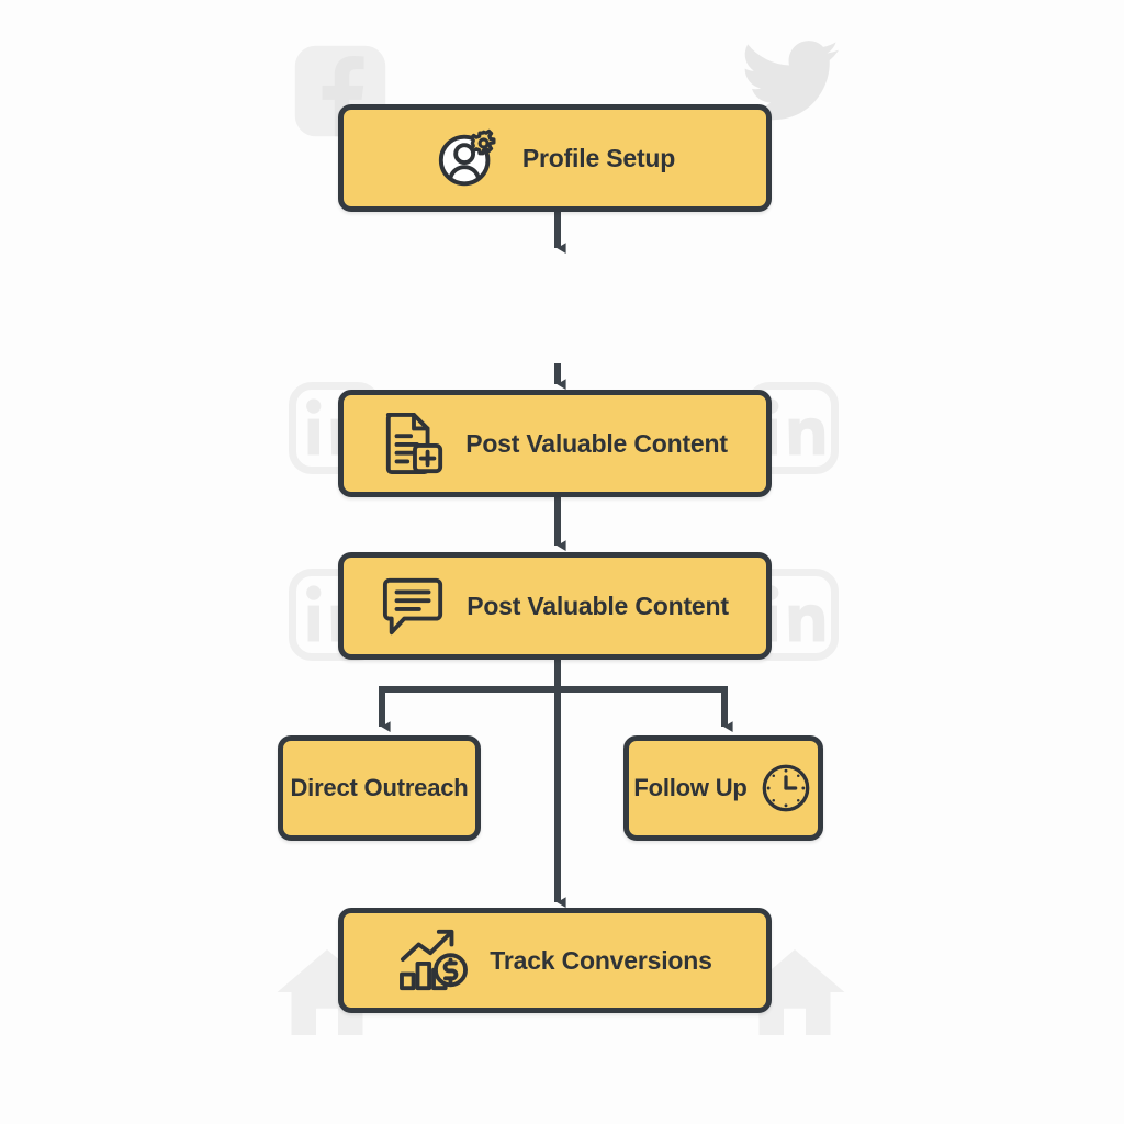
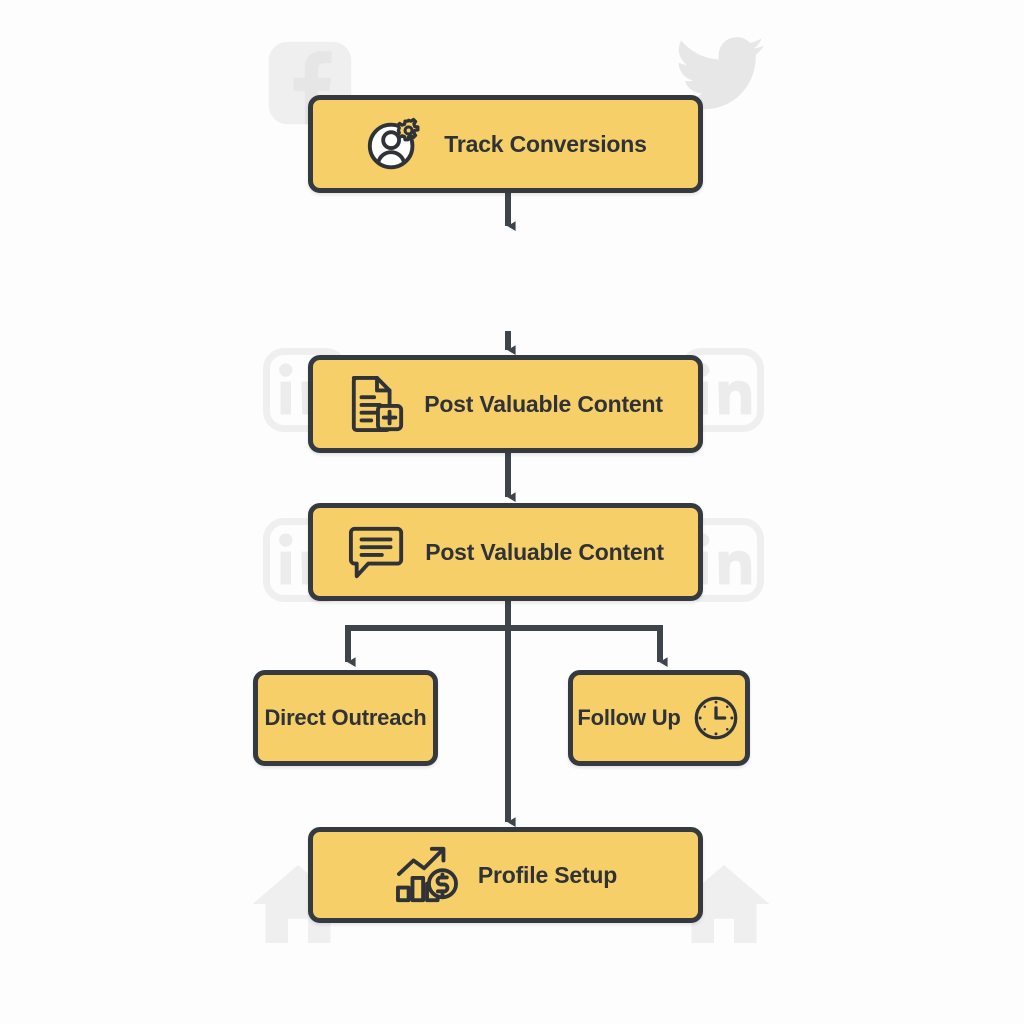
- Profile Setup
+ Track Conversions
  Post Valuable Content
  Post Valuable Content
  Direct Outreach
  Follow Up
- Track Conversions
+ Profile Setup
